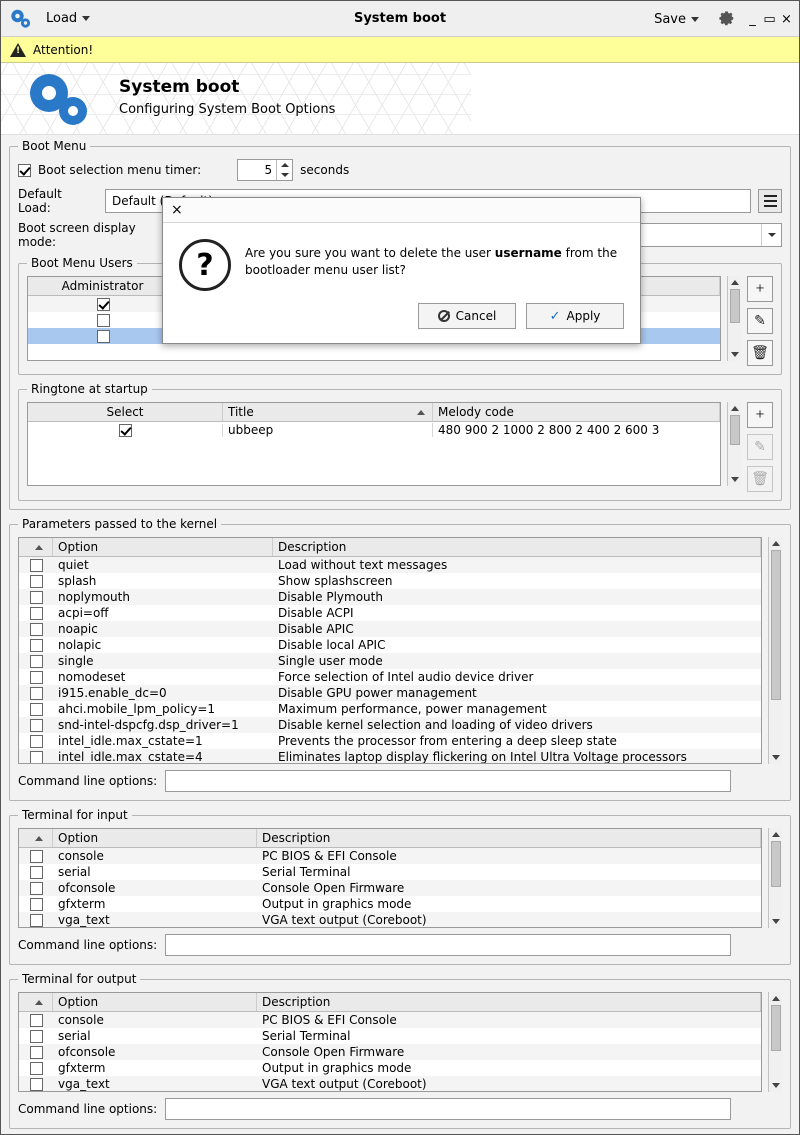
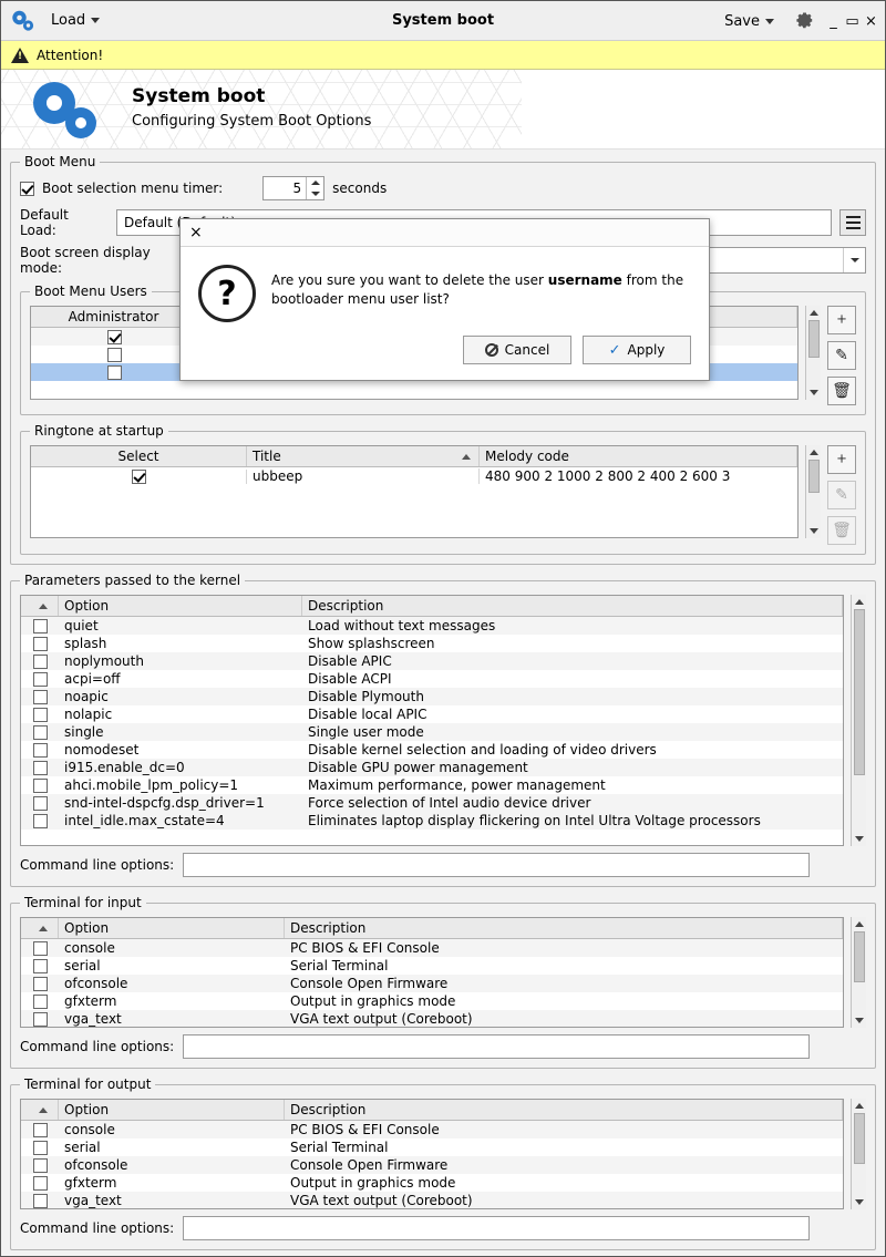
  Load
  System boot
  Save
  _
  ▭
  ×
  Attention!
  System boot
  Configuring System Boot Options
  Boot Menu
  Boot selection menu timer:
  5
  seconds
  Default Load:
  Boot screen display mode:
  Boot Menu Users
  Administrator
  ＋
  ✎
  🗑
  Ringtone at startup
  Select
  Title
  Melody code
  ubbeep
  480 900 2 1000 2 800 2 400 2 600 3
  ＋
  ✎
  🗑
  Parameters passed to the kernel
  Option
  Description
  quiet
  Load without text messages
  splash
  Show splashscreen
  noplymouth
- Disable Plymouth
+ Disable APIC
  acpi=off
  Disable ACPI
  noapic
- Disable APIC
+ Disable Plymouth
  nolapic
  Disable local APIC
  single
  Single user mode
  nomodeset
- Force selection of Intel audio device driver
+ Disable kernel selection and loading of video drivers
  i915.enable_dc=0
  Disable GPU power management
  ahci.mobile_lpm_policy=1
  Maximum performance, power management
  snd-intel-dspcfg.dsp_driver=1
- Disable kernel selection and loading of video drivers
+ Force selection of Intel audio device driver
- intel_idle.max_cstate=1
- Prevents the processor from entering a deep sleep state
  intel_idle.max_cstate=4
  Eliminates laptop display flickering on Intel Ultra Voltage processors
  Command line options:
  Terminal for input
  Option
  Description
  console
  PC BIOS & EFI Console
  serial
  Serial Terminal
  ofconsole
  Console Open Firmware
  gfxterm
  Output in graphics mode
  vga_text
  VGA text output (Coreboot)
  Command line options:
  Terminal for output
  Option
  Description
  console
  PC BIOS & EFI Console
  serial
  Serial Terminal
  ofconsole
  Console Open Firmware
  gfxterm
  Output in graphics mode
  vga_text
  VGA text output (Coreboot)
  Command line options:
  ×
  ?
  Are you sure you want to delete the user username from the bootloader menu user list?
  Cancel
  ✓
  Apply
